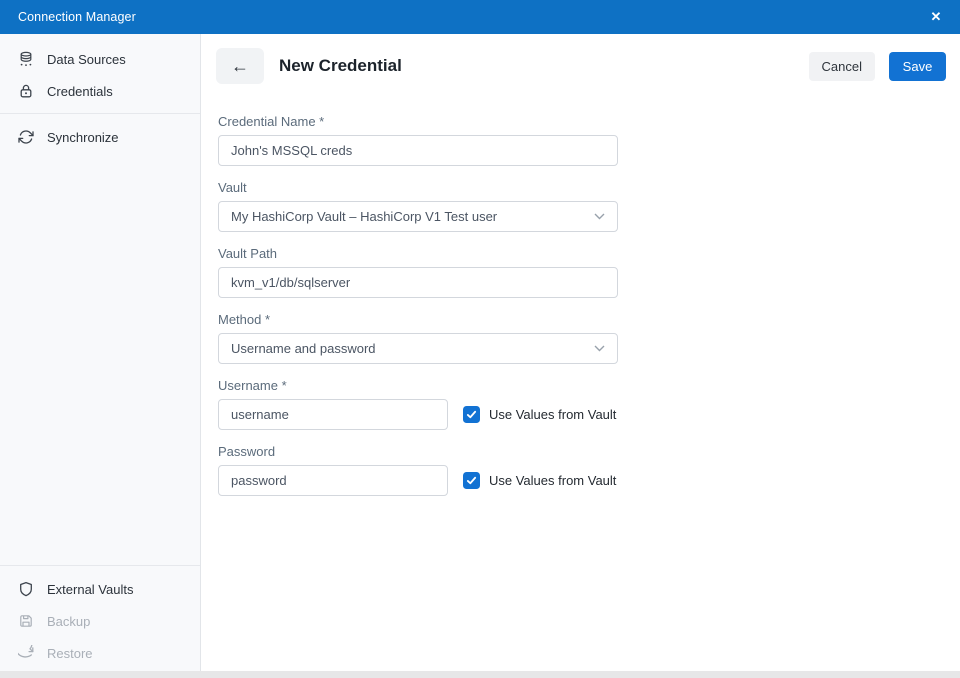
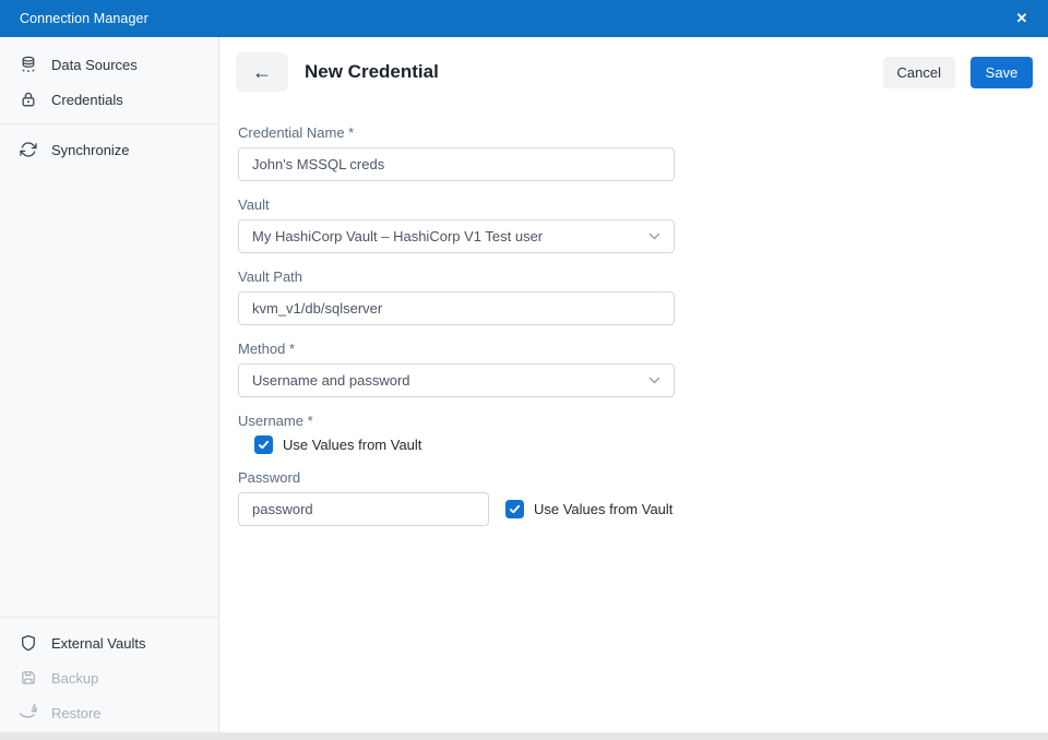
  Connection Manager
  ✕
  Data Sources
  Credentials
  Synchronize
  External Vaults
  Backup
  Restore
  ←
  New Credential
  Cancel
  Save
  Credential Name *
  John's MSSQL creds
  Vault
  My HashiCorp Vault – HashiCorp V1 Test user
  Vault Path
  kvm_v1/db/sqlserver
  Method *
  Username and password
  Username *
- username
  Use Values from Vault
  Password
  password
  Use Values from Vault
